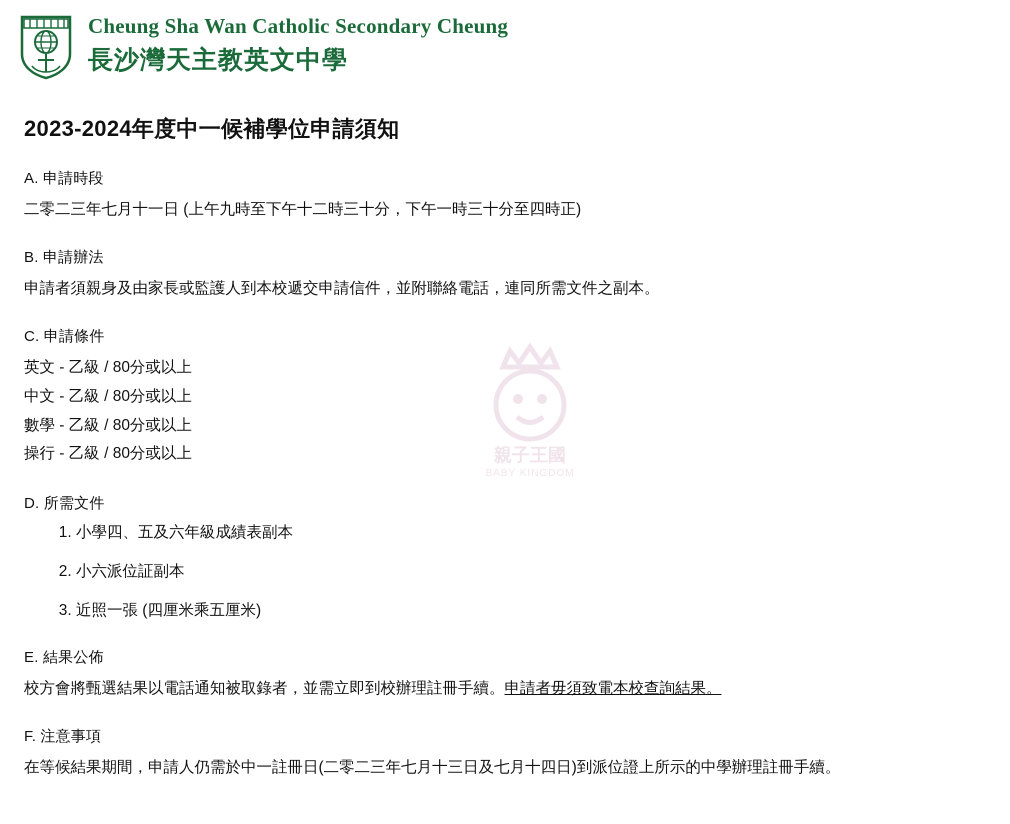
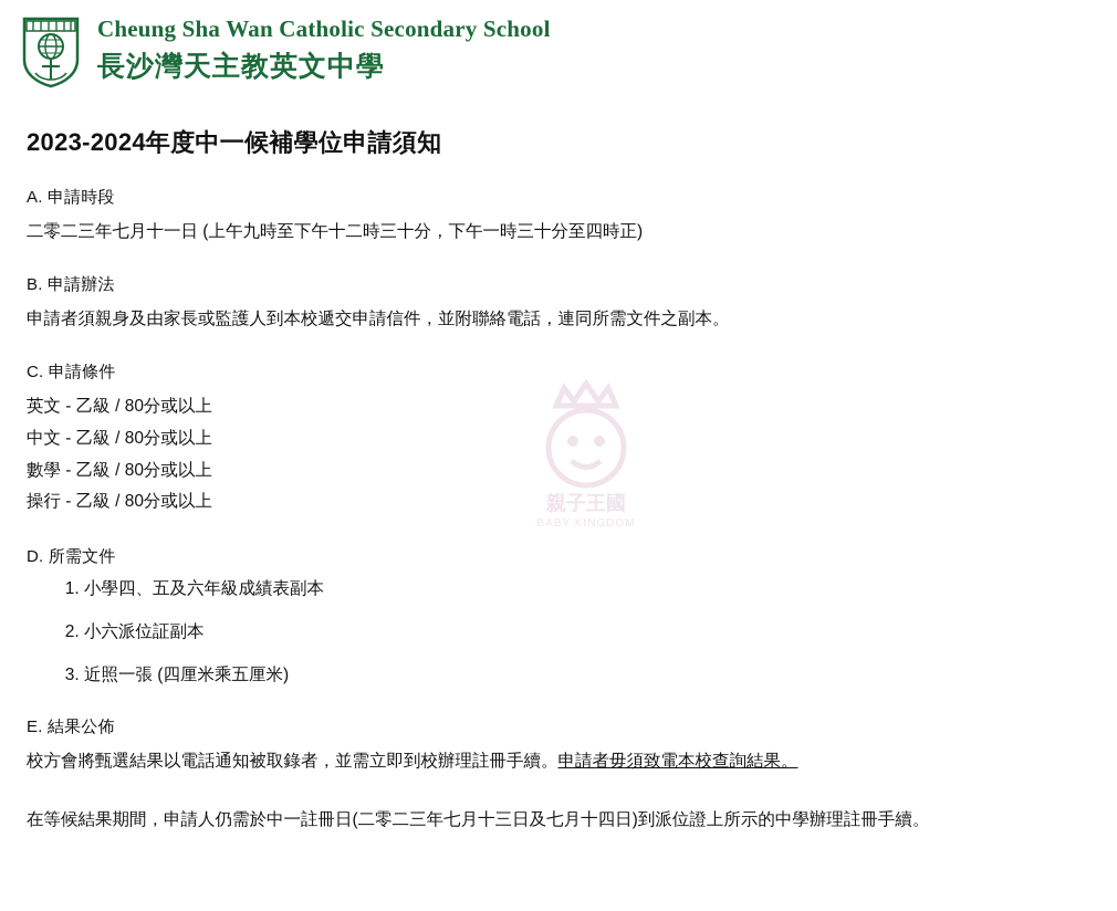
- Cheung Sha Wan Catholic Secondary Cheung
+ Cheung Sha Wan Catholic Secondary School
  長沙灣天主教英文中學
  親子王國
  BABY KINGDOM
  2023-2024年度中一候補學位申請須知
  A. 申請時段
  二零二三年七月十一日 (上午九時至下午十二時三十分，下午一時三十分至四時正)
  B. 申請辦法
  申請者須親身及由家長或監護人到本校遞交申請信件，並附聯絡電話，連同所需文件之副本。
  C. 申請條件
  英文 - 乙級 / 80分或以上
  中文 - 乙級 / 80分或以上
  數學 - 乙級 / 80分或以上
  操行 - 乙級 / 80分或以上
  D. 所需文件
  小學四、五及六年級成績表副本
  小六派位証副本
  近照一張 (四厘米乘五厘米)
  E. 結果公佈
  校方會將甄選結果以電話通知被取錄者，並需立即到校辦理註冊手續。申請者毋須致電本校查詢結果。
- F. 注意事項
  在等候結果期間，申請人仍需於中一註冊日(二零二三年七月十三日及七月十四日)到派位證上所示的中學辦理註冊手續。
